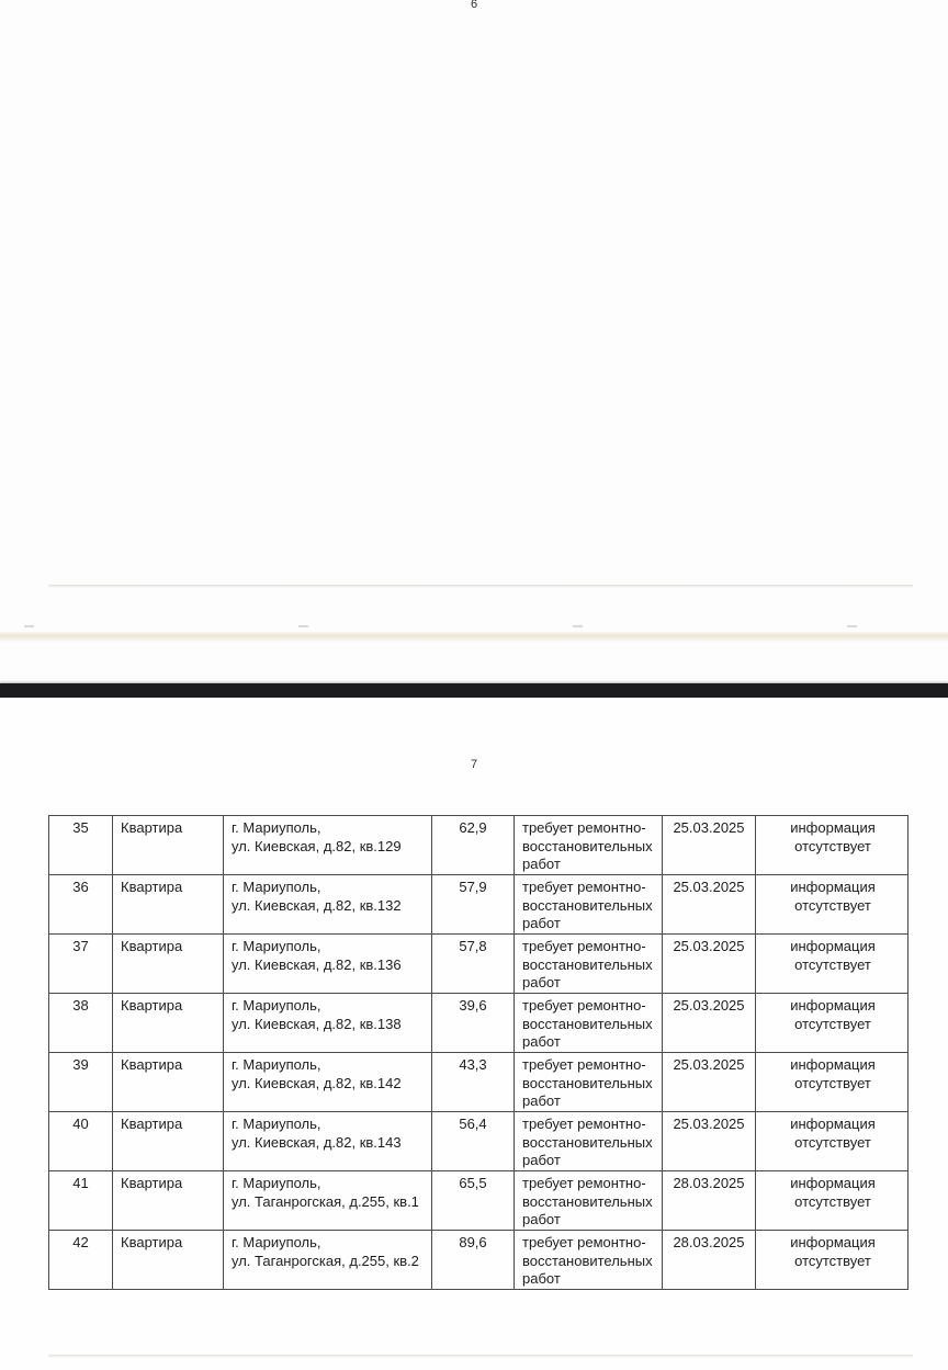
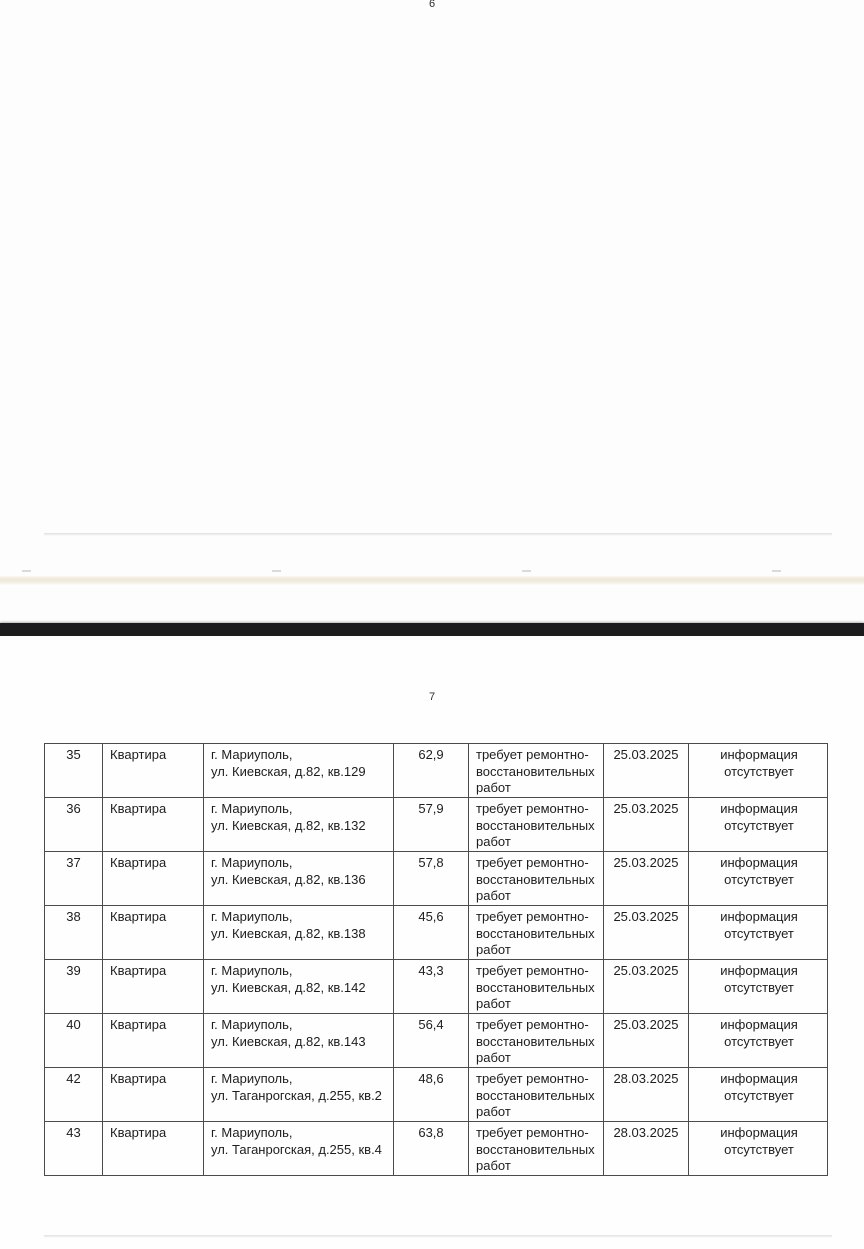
  6
  7
  35	Квартира	г. Мариуполь, ул. Киевская, д.82, кв.129	62,9	требует ремонтно-восстановительных работ	25.03.2025	информация отсутствует
  36	Квартира	г. Мариуполь, ул. Киевская, д.82, кв.132	57,9	требует ремонтно-восстановительных работ	25.03.2025	информация отсутствует
  37	Квартира	г. Мариуполь, ул. Киевская, д.82, кв.136	57,8	требует ремонтно-восстановительных работ	25.03.2025	информация отсутствует
- 38	Квартира	г. Мариуполь, ул. Киевская, д.82, кв.138	39,6	требует ремонтно-восстановительных работ	25.03.2025	информация отсутствует
+ 38	Квартира	г. Мариуполь, ул. Киевская, д.82, кв.138	45,6	требует ремонтно-восстановительных работ	25.03.2025	информация отсутствует
  39	Квартира	г. Мариуполь, ул. Киевская, д.82, кв.142	43,3	требует ремонтно-восстановительных работ	25.03.2025	информация отсутствует
  40	Квартира	г. Мариуполь, ул. Киевская, д.82, кв.143	56,4	требует ремонтно-восстановительных работ	25.03.2025	информация отсутствует
- 41	Квартира	г. Мариуполь, ул. Таганрогская, д.255, кв.1	65,5	требует ремонтно-восстановительных работ	28.03.2025	информация отсутствует
- 42	Квартира	г. Мариуполь, ул. Таганрогская, д.255, кв.2	89,6	требует ремонтно-восстановительных работ	28.03.2025	информация отсутствует
+ 42	Квартира	г. Мариуполь, ул. Таганрогская, д.255, кв.2	48,6	требует ремонтно-восстановительных работ	28.03.2025	информация отсутствует
+ 43	Квартира	г. Мариуполь, ул. Таганрогская, д.255, кв.4	63,8	требует ремонтно-восстановительных работ	28.03.2025	информация отсутствует
